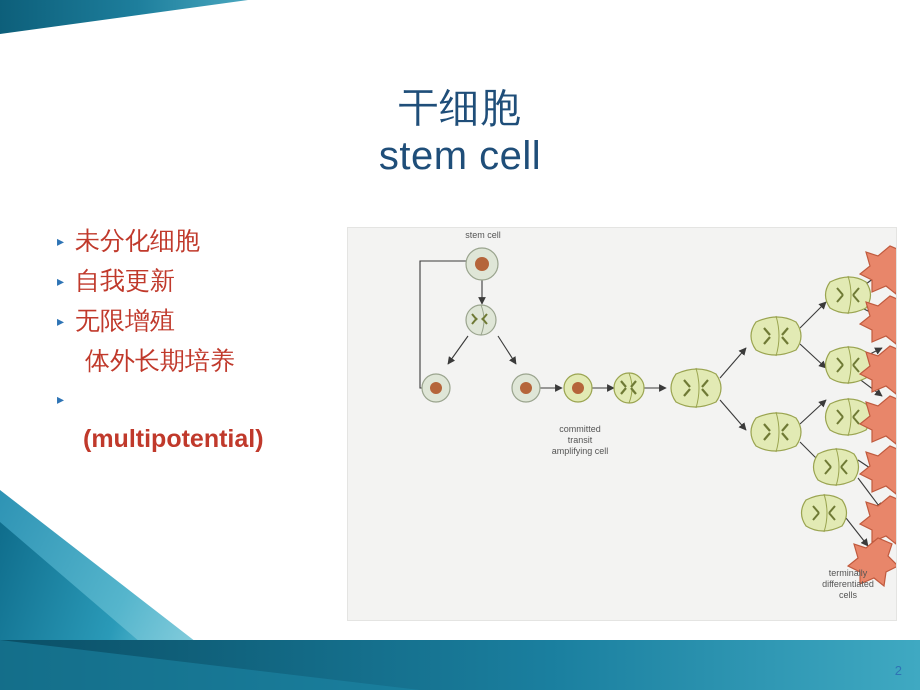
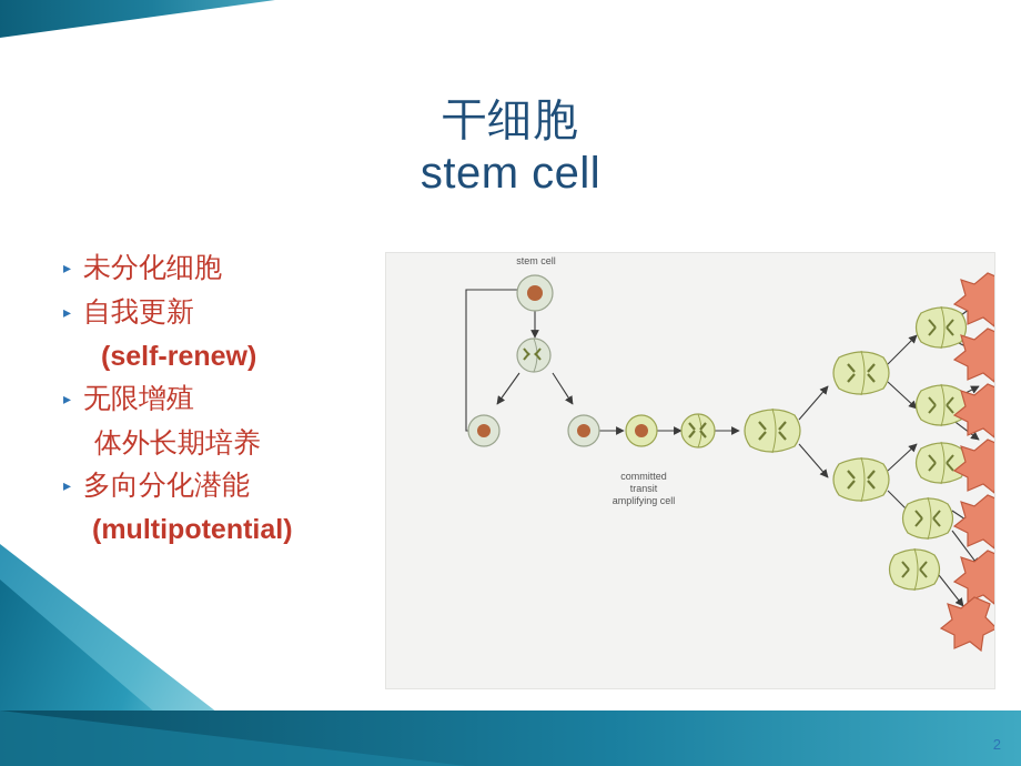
  干细胞
  stem cell
  ▸
  未分化细胞
  ▸
  自我更新
+ (self-renew)
  ▸
  无限增殖
  体外长期培养
  ▸
+ 多向分化潜能
  (multipotential)
  stem cell
  committed
  transit
  amplifying cell
- terminally
- differentiated
- cells
  2
